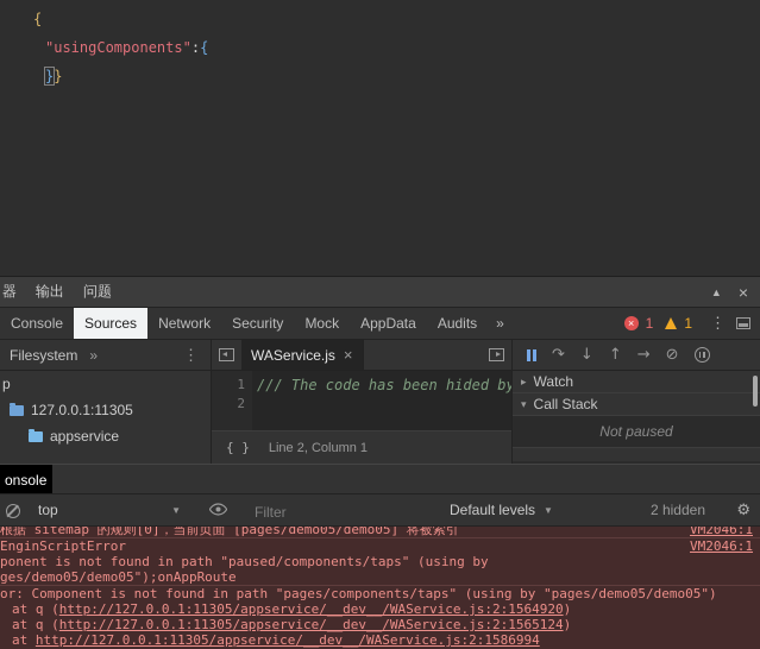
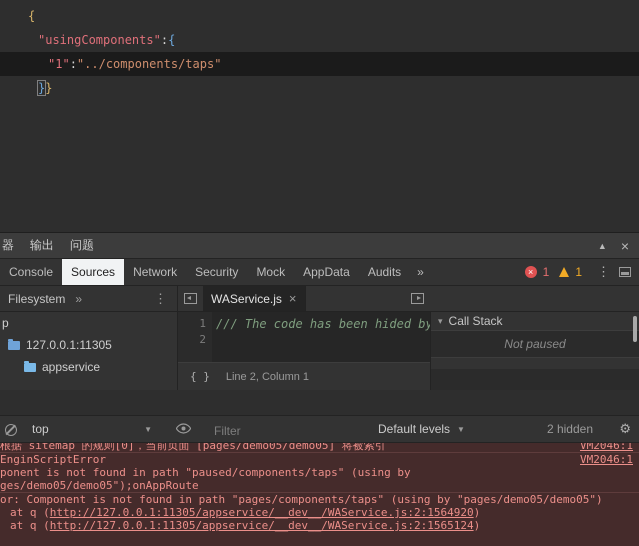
  {
  "usingComponents":{
+ "1":"../components/taps"
  }}
  器
  输出
  问题
  ▲
  ×
  Console
  Sources
  Network
  Security
  Mock
  AppData
  Audits
  »
  ×
  1
  1
  ⋮
  Filesystem
  »
  ⋮
  WAService.js
  ×
- ↷
- ↓
- ↑
- →
- ⊘
  p
  127.0.0.1:11305
  appservice
  1
  2
  /// The code has been hided b
  { }
  Line 2, Column 1
- ▸
- Watch
  ▾
  Call Stack
  Not paused
- onsole
  top
  ▼
  Filter
  Default levels
  ▼
  2 hidden
  ⚙
  根据 sitemap 的规则[0]，当前页面 [pages/demo05/demo05] 将被索引
  VM2046:1
  EnginScriptError
  VM2046:1
  ponent is not found in path "paused/components/taps" (using by
  ges/demo05/demo05");onAppRoute
  or: Component is not found in path "pages/components/taps" (using by "pages/demo05/demo05")
  at q (http://127.0.0.1:11305/appservice/__dev__/WAService.js:2:1564920)
  at q (http://127.0.0.1:11305/appservice/__dev__/WAService.js:2:1565124)
- at http://127.0.0.1:11305/appservice/__dev__/WAService.js:2:1586994
